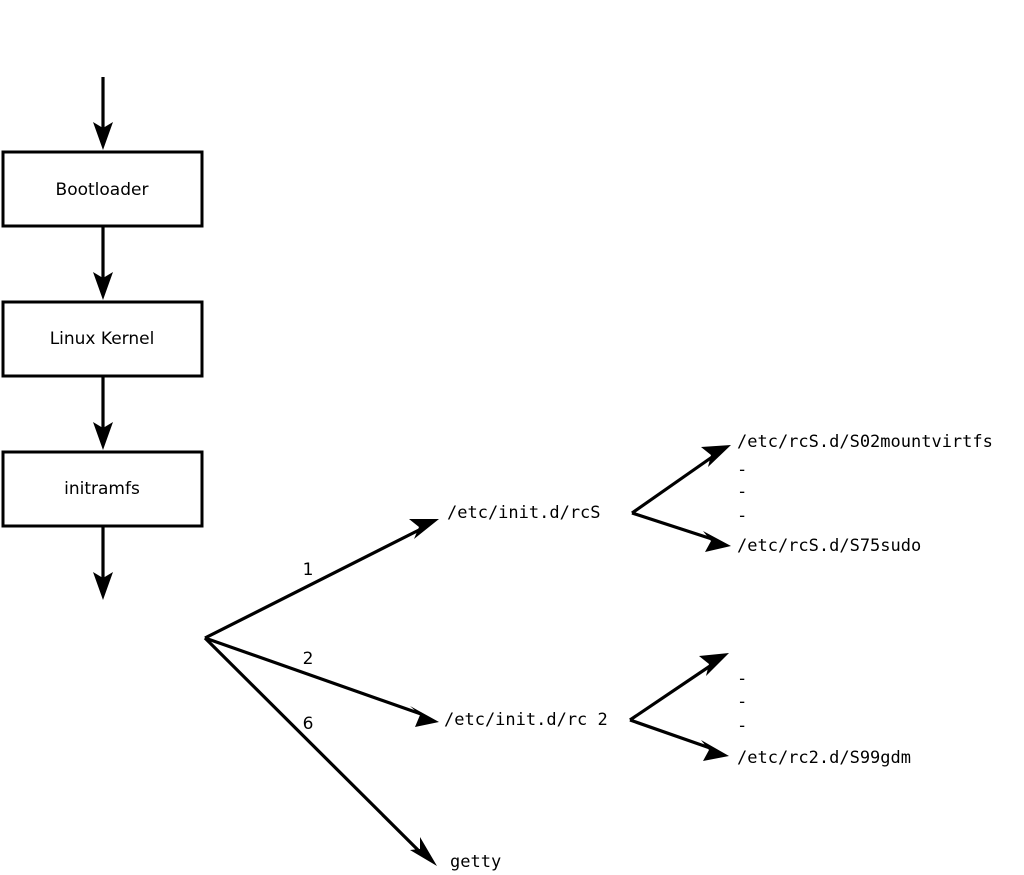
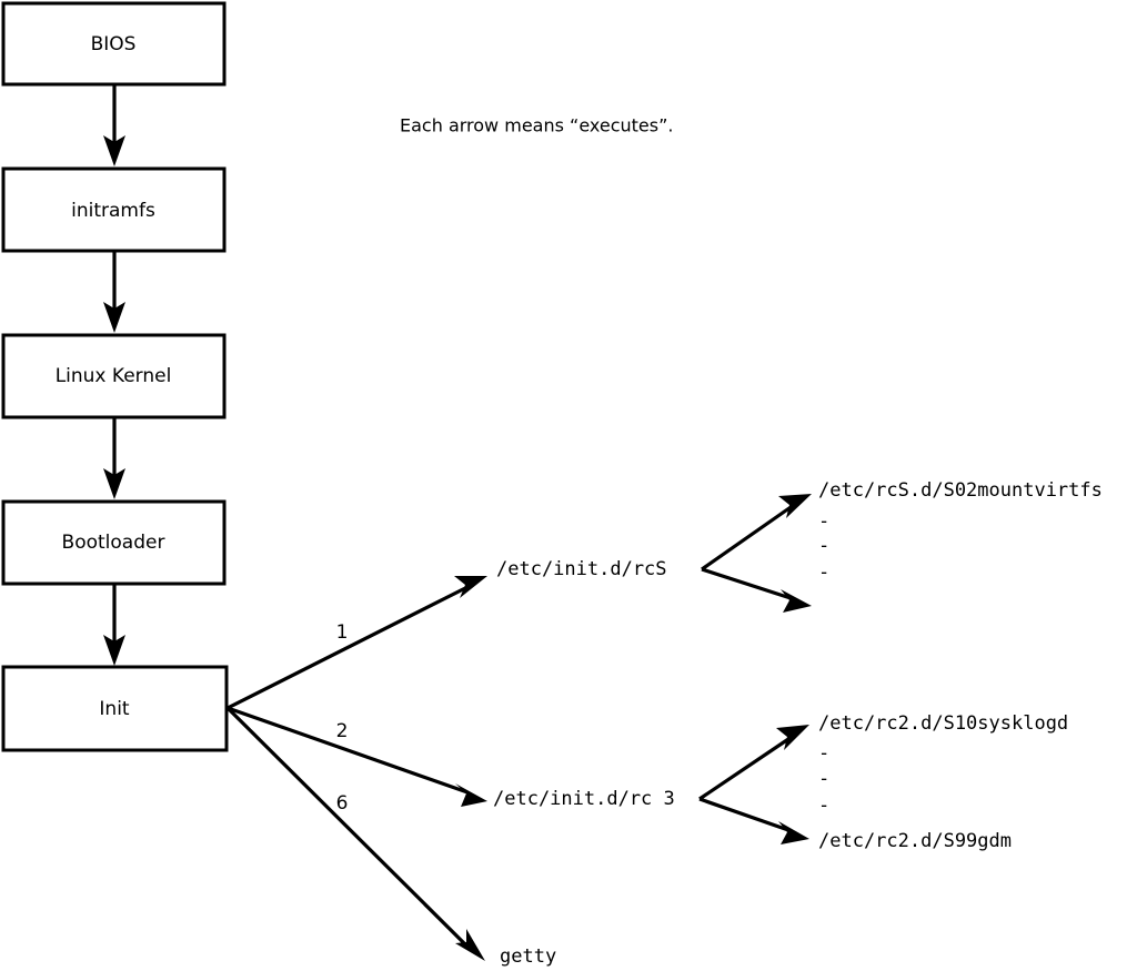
+ BIOS
- Bootloader
+ initramfs
  Linux Kernel
- initramfs
+ Bootloader
+ Init
+ Each arrow means “executes”.
  1
  /etc/init.d/rcS
  /etc/rcS.d/S02mountvirtfs
  -
  -
  -
- /etc/rcS.d/S75sudo
  2
- /etc/init.d/rc 2
+ /etc/init.d/rc 3
+ /etc/rc2.d/S10sysklogd
  -
  -
  -
  /etc/rc2.d/S99gdm
  6
  getty
